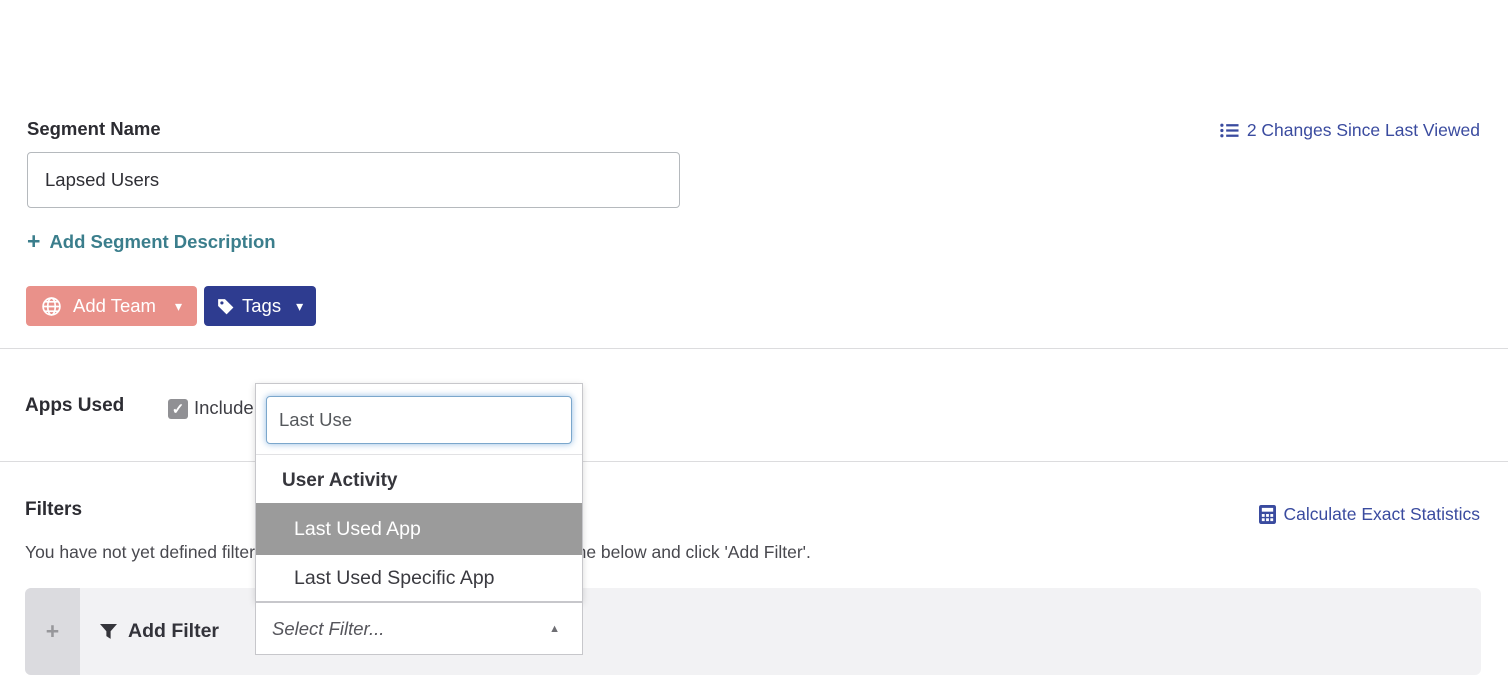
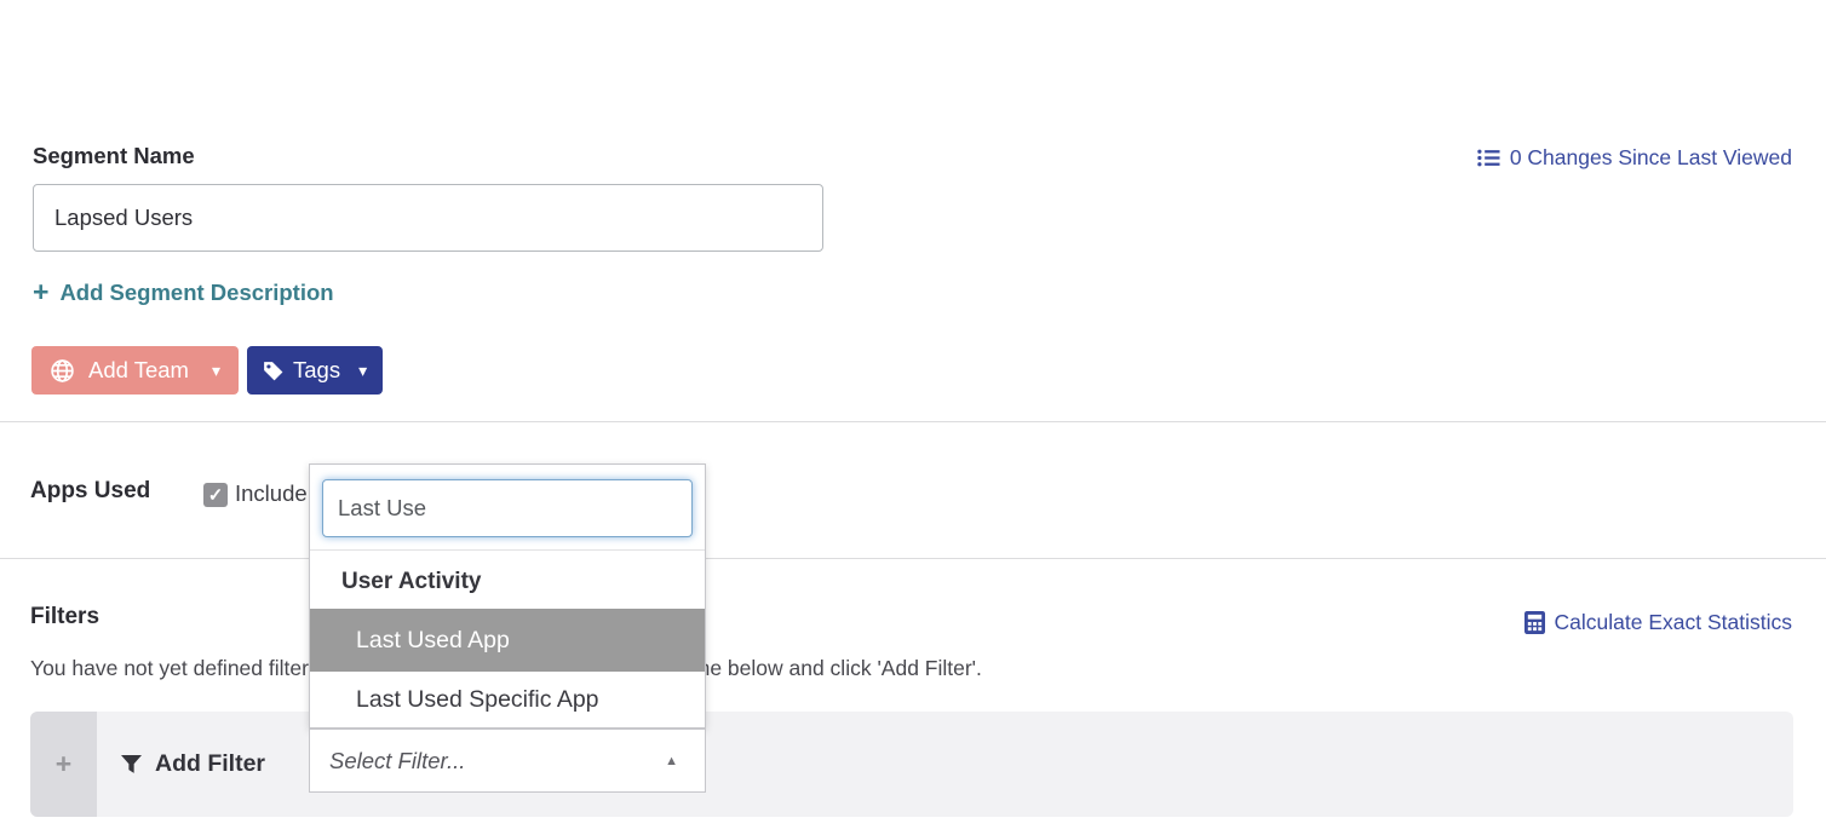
  Segment Name
- 2 Changes Since Last Viewed
+ 0 Changes Since Last Viewed
  Lapsed Users
  +
  Add Segment Description
  Add Team
  ▾
  Tags
  ▾
  Apps Used
  ✓
  Include
  Filters
  Calculate Exact Statistics
  +
  Add Filter
  Select Filter...
  ▲
  Last Use
  User Activity
  Last Used App
  Last Used Specific App
